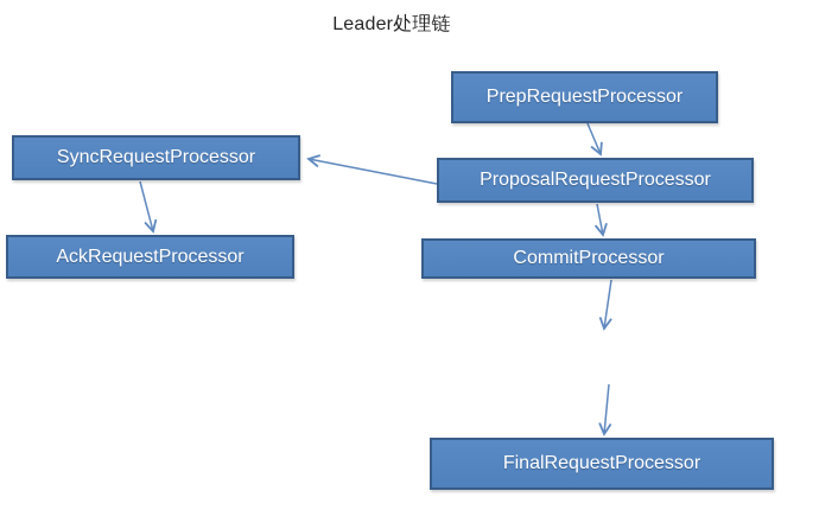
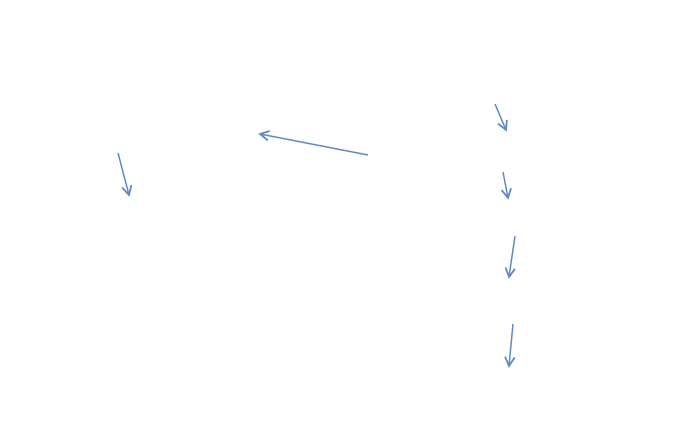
- Leader处理链
- PrepRequestProcessor
- SyncRequestProcessor
- ProposalRequestProcessor
- AckRequestProcessor
- CommitProcessor
- FinalRequestProcessor
